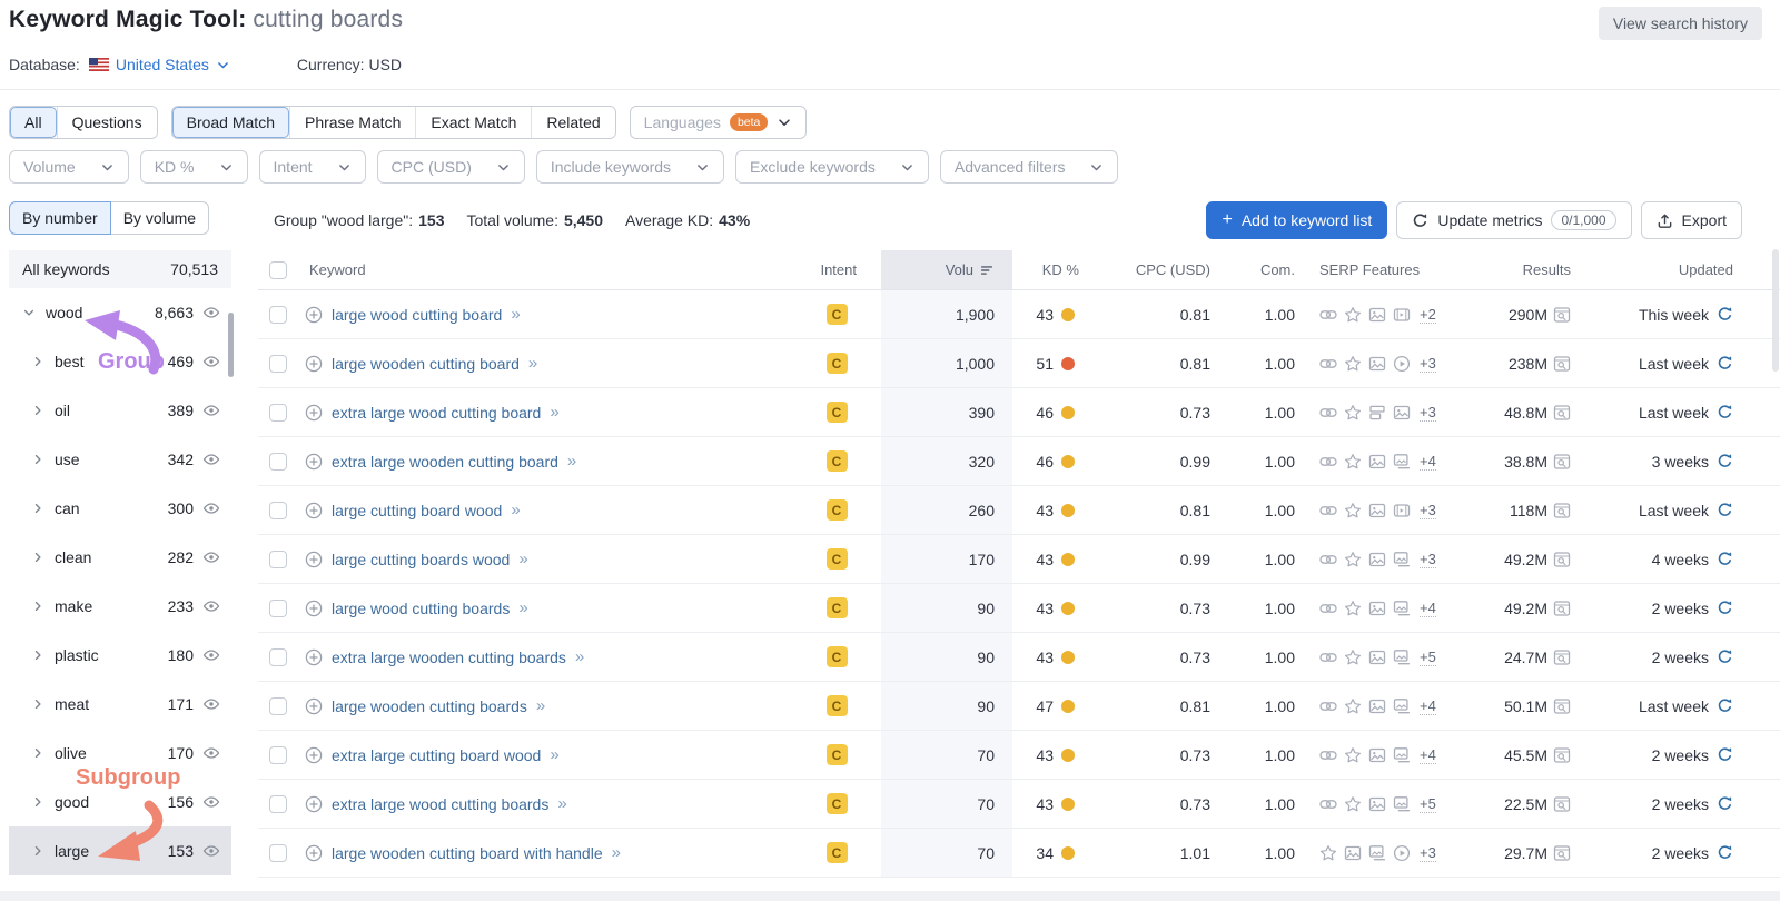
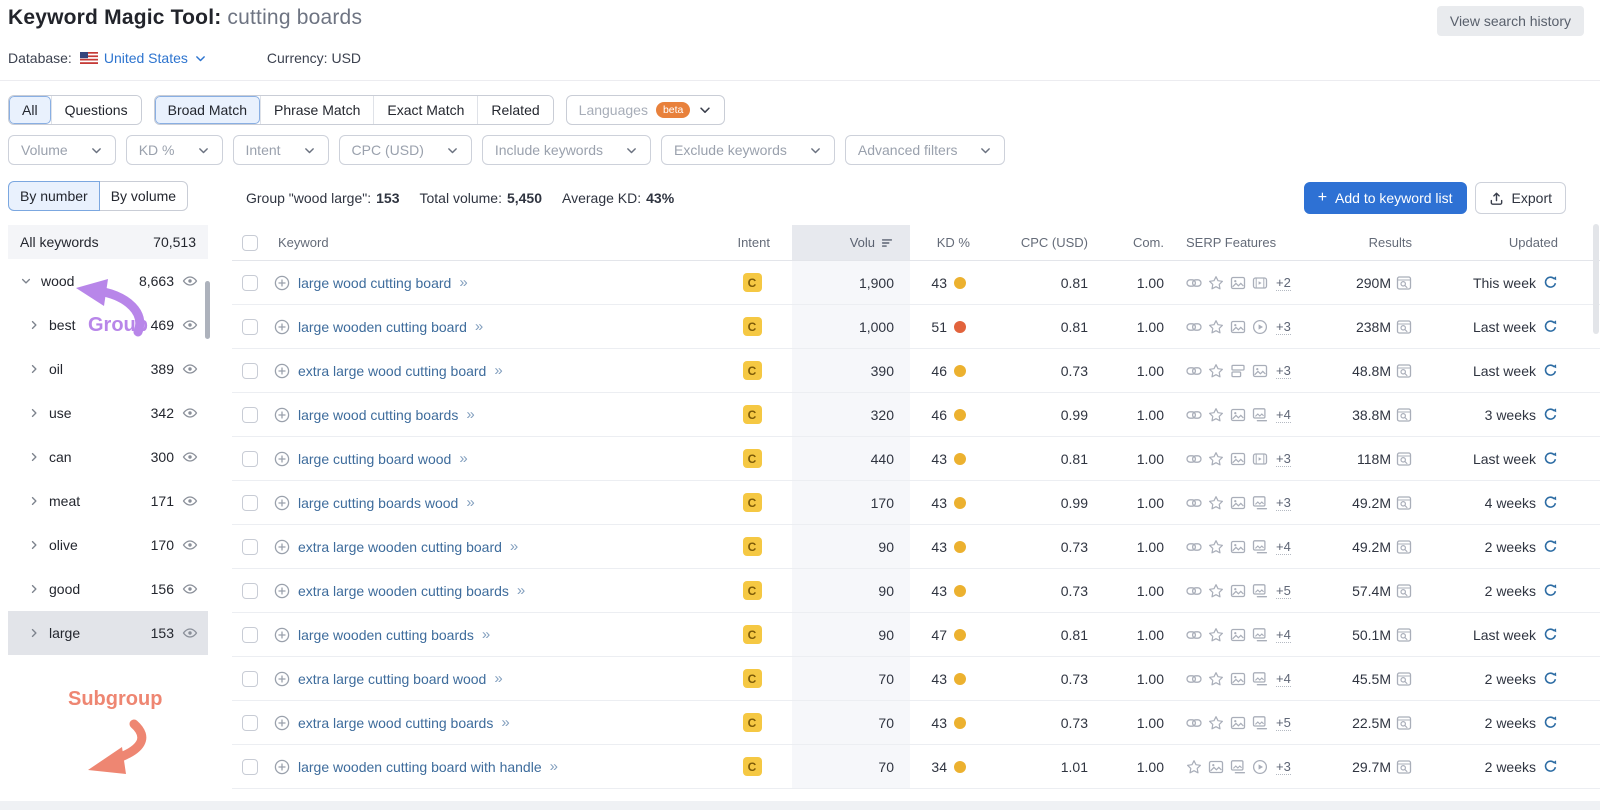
  Keyword Magic Tool: cutting boards
  View search history
  Database:
  United States
  Currency: USD
  All
  Questions
  Broad Match
  Phrase Match
  Exact Match
  Related
  Languages
  beta
  Volume
  KD %
  Intent
  CPC (USD)
  Include keywords
  Exclude keywords
  Advanced filters
  By number
  By volume
  All keywords
  70,513
  wood
  8,663
  best
  469
  oil
  389
  use
  342
  can
  300
- clean
- 282
- make
- 233
- plastic
- 180
  meat
  171
  olive
  170
  good
  156
  large
  153
  Group "wood large": 153
  Total volume: 5,450
  Average KD: 43%
  +
  Add to keyword list
- Update metrics
- 0/1,000
  Export
  Keyword
  Intent
  Volu
  KD %
  CPC (USD)
  Com.
  SERP Features
  Results
  Updated
  large wood cutting board
  »
  C
  1,900
  43
  0.81
  1.00
  +2
  290M
  This week
  large wooden cutting board
  »
  C
  1,000
  51
  0.81
  1.00
  +3
  238M
  Last week
  extra large wood cutting board
  »
  C
  390
  46
  0.73
  1.00
  +3
  48.8M
  Last week
- extra large wooden cutting board
+ large wood cutting boards
  »
  C
  320
  46
  0.99
  1.00
  +4
  38.8M
  3 weeks
  large cutting board wood
  »
  C
- 260
+ 440
  43
  0.81
  1.00
  +3
  118M
  Last week
  large cutting boards wood
  »
  C
  170
  43
  0.99
  1.00
  +3
  49.2M
  4 weeks
- large wood cutting boards
+ extra large wooden cutting board
  »
  C
  90
  43
  0.73
  1.00
  +4
  49.2M
  2 weeks
  extra large wooden cutting boards
  »
  C
  90
  43
  0.73
  1.00
  +5
- 24.7M
+ 57.4M
  2 weeks
  large wooden cutting boards
  »
  C
  90
  47
  0.81
  1.00
  +4
  50.1M
  Last week
  extra large cutting board wood
  »
  C
  70
  43
  0.73
  1.00
  +4
  45.5M
  2 weeks
  extra large wood cutting boards
  »
  C
  70
  43
  0.73
  1.00
  +5
  22.5M
  2 weeks
  large wooden cutting board with handle
  »
  C
  70
  34
  1.01
  1.00
  +3
  29.7M
  2 weeks
  Grou
  Subgroup
